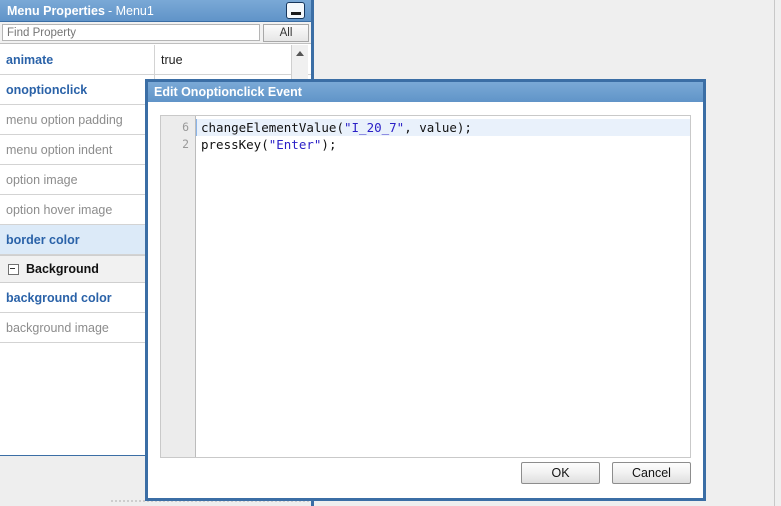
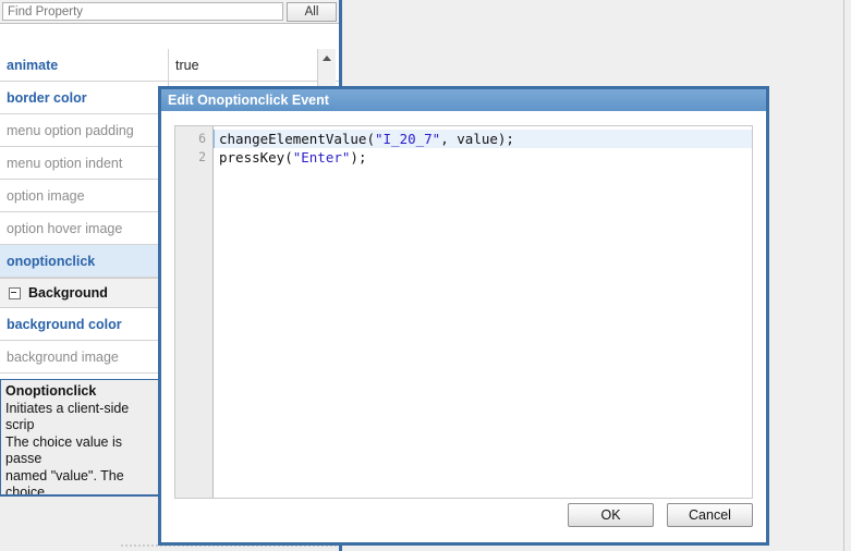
- Menu Properties
- - Menu1
  Find Property
  All
  animate
  true
- onoptionclick
+ border color
  menu option padding
  menu option indent
  option image
  option hover image
- border color
+ onoptionclick
  Background
  background color
  background image
+ Onoptionclick
+ Initiates a client-side scrip
+ The choice value is passe
+ named "value". The choice
  Edit Onoptionclick Event
  6
  2
  changeElementValue("I_20_7", value);
  pressKey("Enter");
  OK
  Cancel
